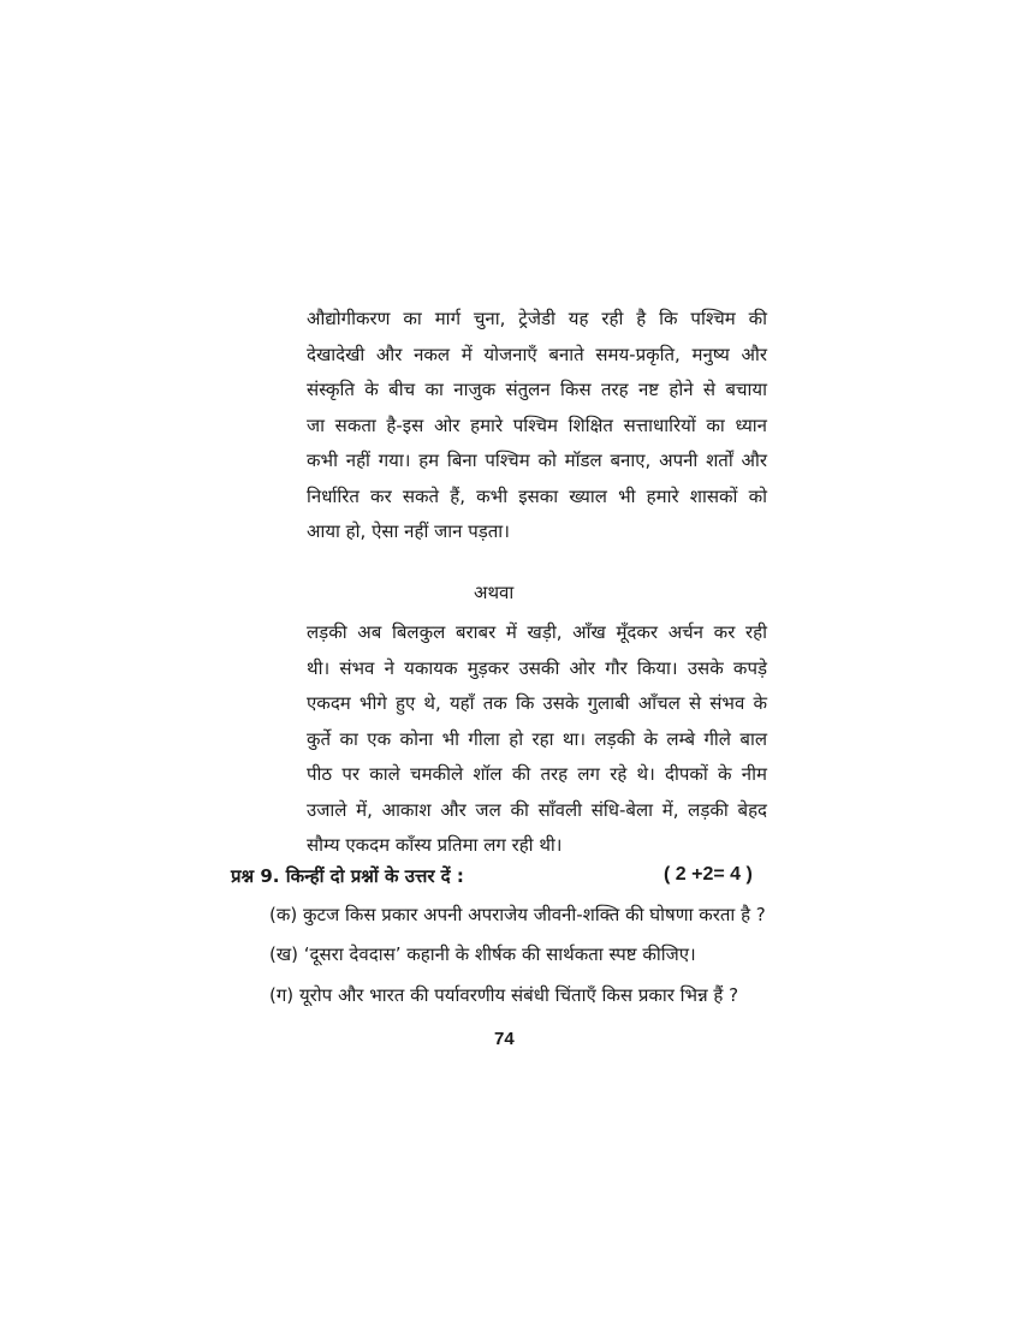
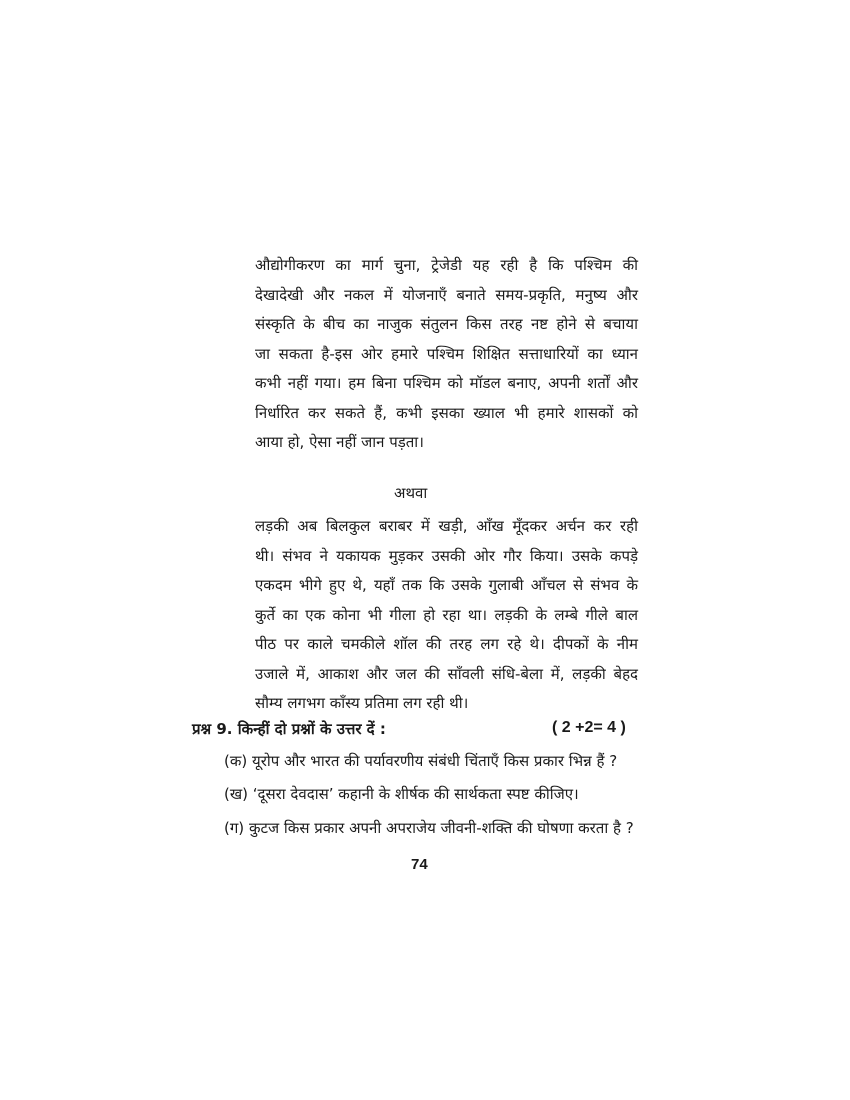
  औद्योगीकरण का मार्ग चुना, ट्रेजेडी यह रही है कि पश्चिम की
  देखादेखी और नकल में योजनाएँ बनाते समय-प्रकृति, मनुष्य और
  संस्कृति के बीच का नाजुक संतुलन किस तरह नष्ट होने से बचाया
  जा सकता है-इस ओर हमारे पश्चिम शिक्षित सत्ताधारियों का ध्यान
  कभी नहीं गया। हम बिना पश्चिम को मॉडल बनाए, अपनी शर्तों और
  निर्धारित कर सकते हैं, कभी इसका ख्याल भी हमारे शासकों को
  आया हो, ऐसा नहीं जान पड़ता।
  अथवा
  लड़की अब बिलकुल बराबर में खड़ी, आँख मूँदकर अर्चन कर रही
  थी। संभव ने यकायक मुड़कर उसकी ओर गौर किया। उसके कपड़े
  एकदम भीगे हुए थे, यहाँ तक कि उसके गुलाबी आँचल से संभव के
  कुर्ते का एक कोना भी गीला हो रहा था। लड़की के लम्बे गीले बाल
  पीठ पर काले चमकीले शॉल की तरह लग रहे थे। दीपकों के नीम
  उजाले में, आकाश और जल की साँवली संधि-बेला में, लड़की बेहद
- सौम्य एकदम काँस्य प्रतिमा लग रही थी।
+ सौम्य लगभग काँस्य प्रतिमा लग रही थी।
  प्रश्न 9. किन्हीं दो प्रश्नों के उत्तर दें :
  ( 2 +2= 4 )
- (क) कुटज किस प्रकार अपनी अपराजेय जीवनी-शक्ति की घोषणा करता है ?
+ (क) यूरोप और भारत की पर्यावरणीय संबंधी चिंताएँ किस प्रकार भिन्न हैं ?
  (ख) ‘दूसरा देवदास’ कहानी के शीर्षक की सार्थकता स्पष्ट कीजिए।
- (ग) यूरोप और भारत की पर्यावरणीय संबंधी चिंताएँ किस प्रकार भिन्न हैं ?
+ (ग) कुटज किस प्रकार अपनी अपराजेय जीवनी-शक्ति की घोषणा करता है ?
  74
